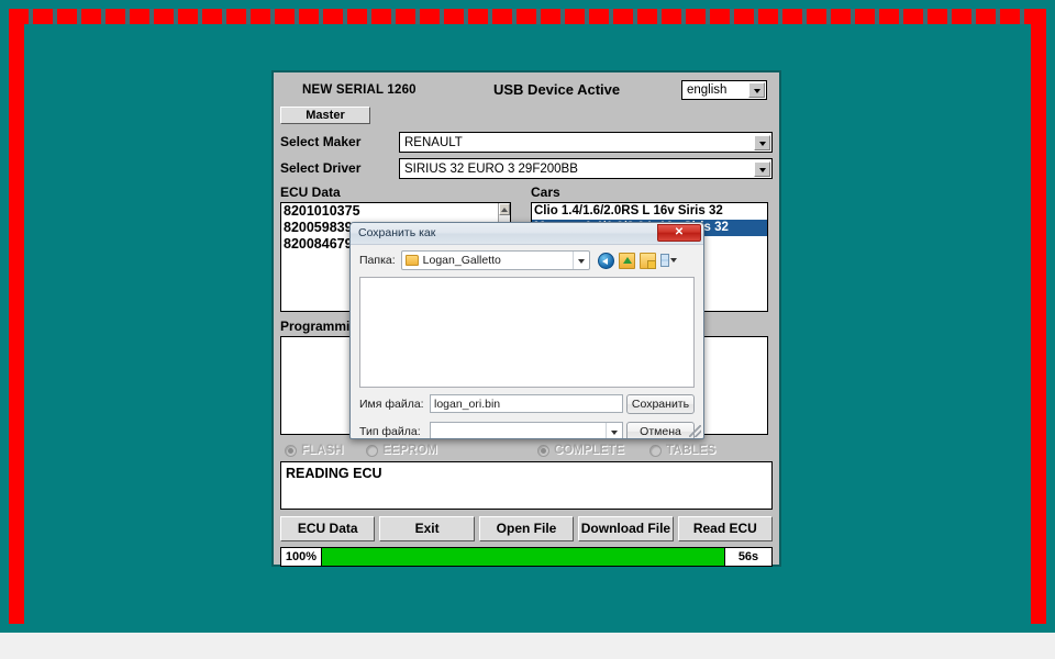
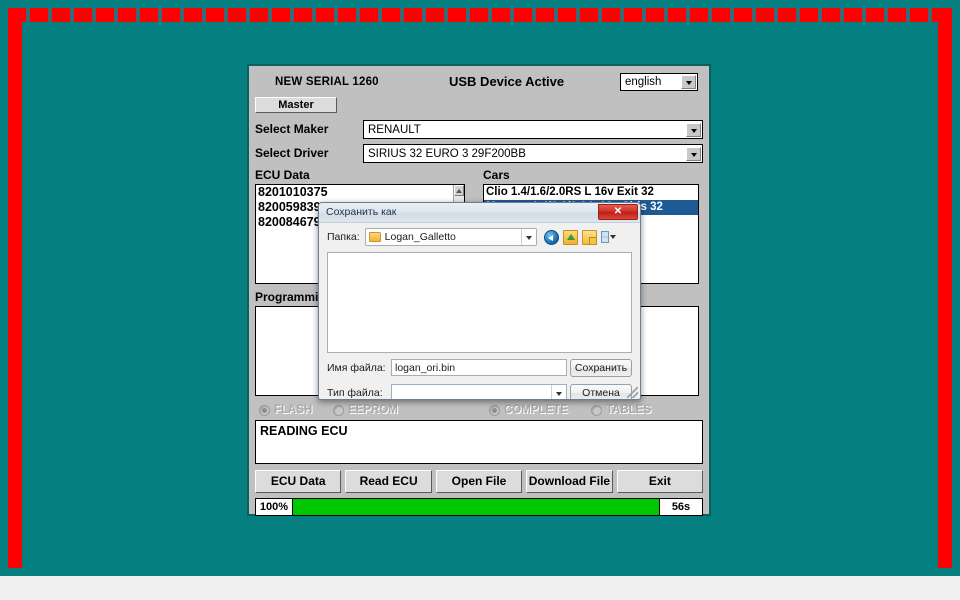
  NEW SERIAL 1260
  USB Device Active
  english
  Master
  Select Maker
  RENAULT
  Select Driver
  SIRIUS 32 EURO 3 29F200BB
  ECU Data
  Cars
  Programmi
  8201010375
  82005983
  82008467
- Clio 1.4/1.6/2.0RS L 16v Siris 32
+ Clio 1.4/1.6/2.0RS L 16v Exit 32
  FLASH
  EEPROM
  COMPLETE
  TABLES
  READING ECU
  ECU Data
- Exit
+ Read ECU
  Open File
  Download File
- Read ECU
+ Exit
  100%
  56s
  Сохранить как
  ✕
  Папка:
  Logan_Galletto
  Имя файла:
  logan_ori.bin
  Сохранить
  Тип файла:
  Отмена
